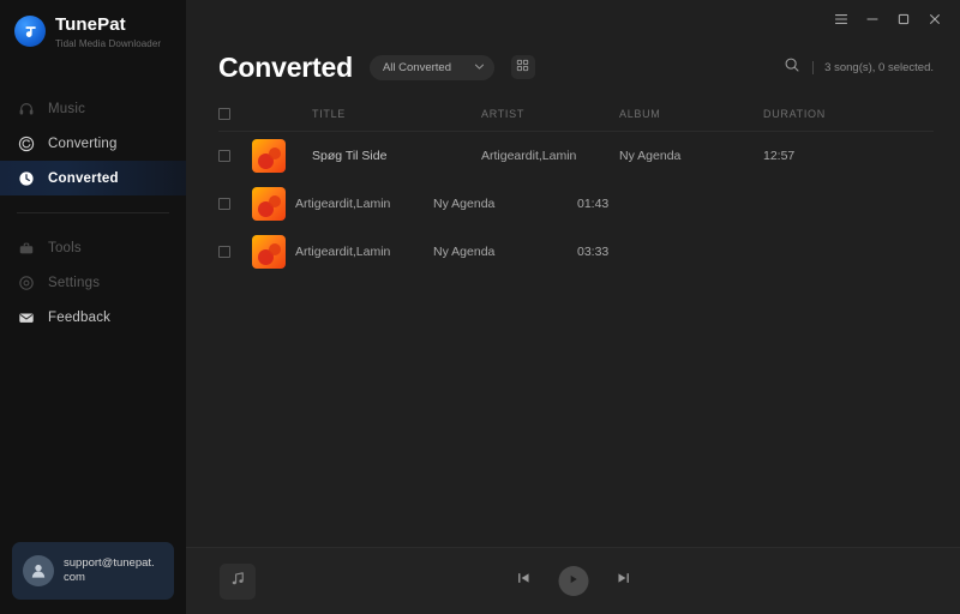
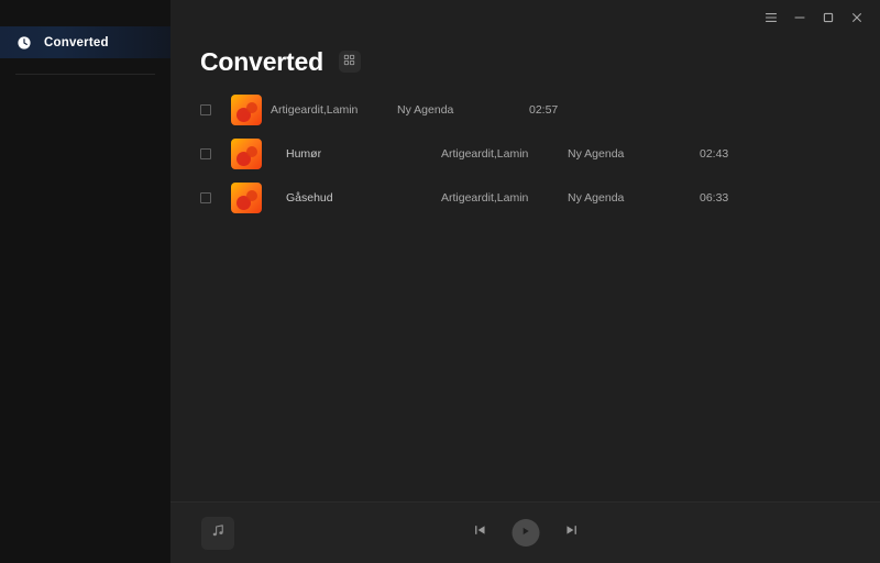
- TunePat
- Tidal Media Downloader
- Music
- Converting
  Converted
- Tools
- Settings
- Feedback
- support@tunepat.com
  Converted
- All Converted
- 3 song(s), 0 selected.
- TITLE
- ARTIST
- ALBUM
- DURATION
- Spøg Til Side
  Artigeardit,Lamin
  Ny Agenda
- 12:57
+ 02:57
+ Humør
  Artigeardit,Lamin
  Ny Agenda
- 01:43
+ 02:43
+ Gåsehud
  Artigeardit,Lamin
  Ny Agenda
- 03:33
+ 06:33
